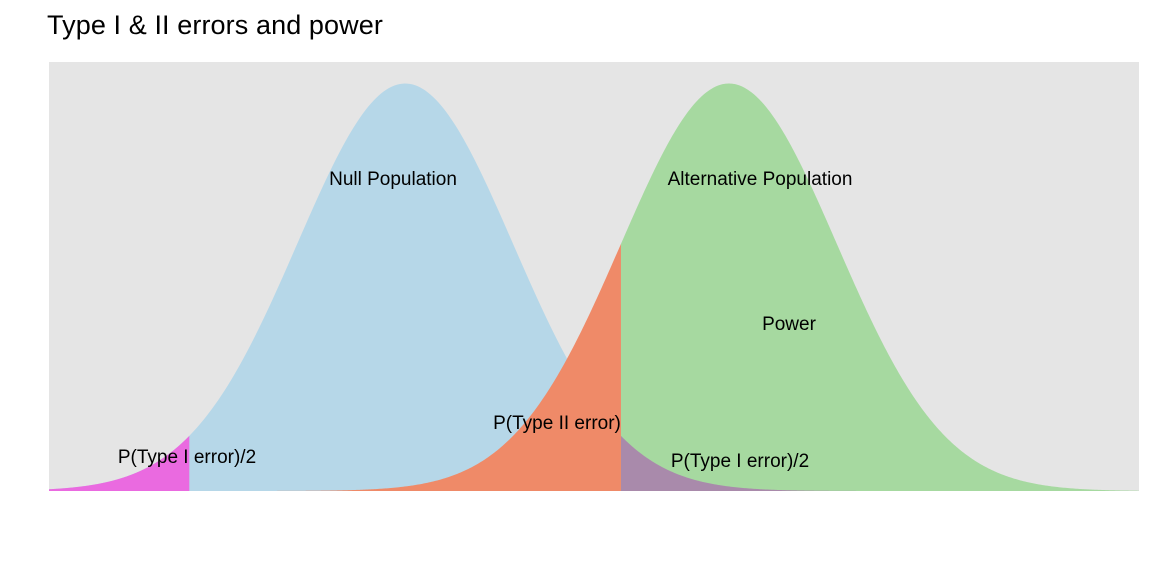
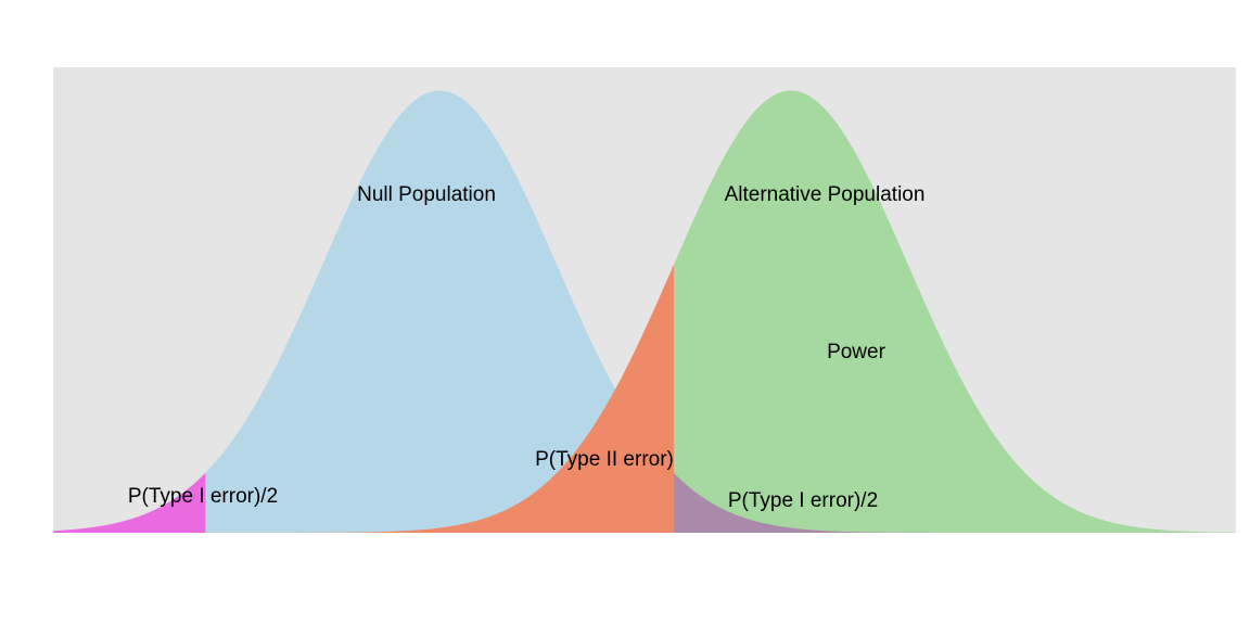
- Type I & II errors and power
  Null Population
  Alternative Population
  Power
  P(Type II error)
  P(Type I error)/2
  P(Type I error)/2
